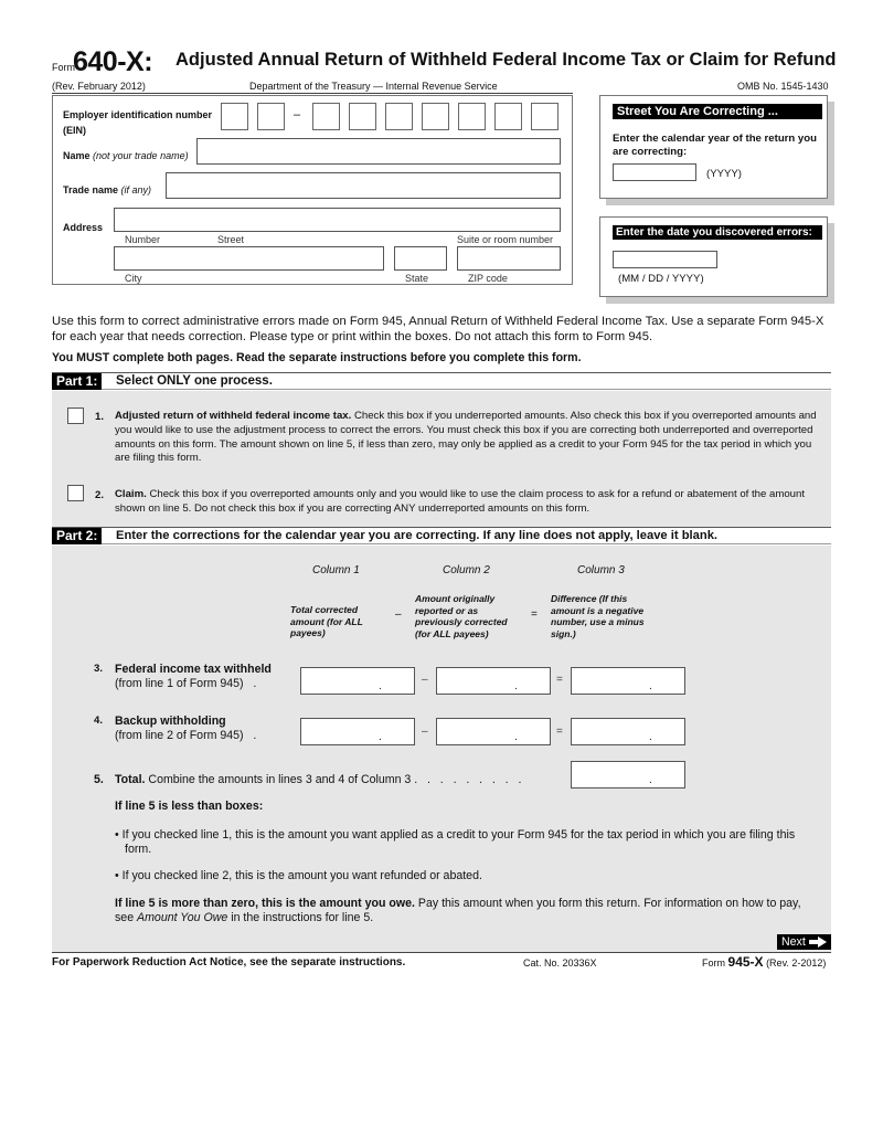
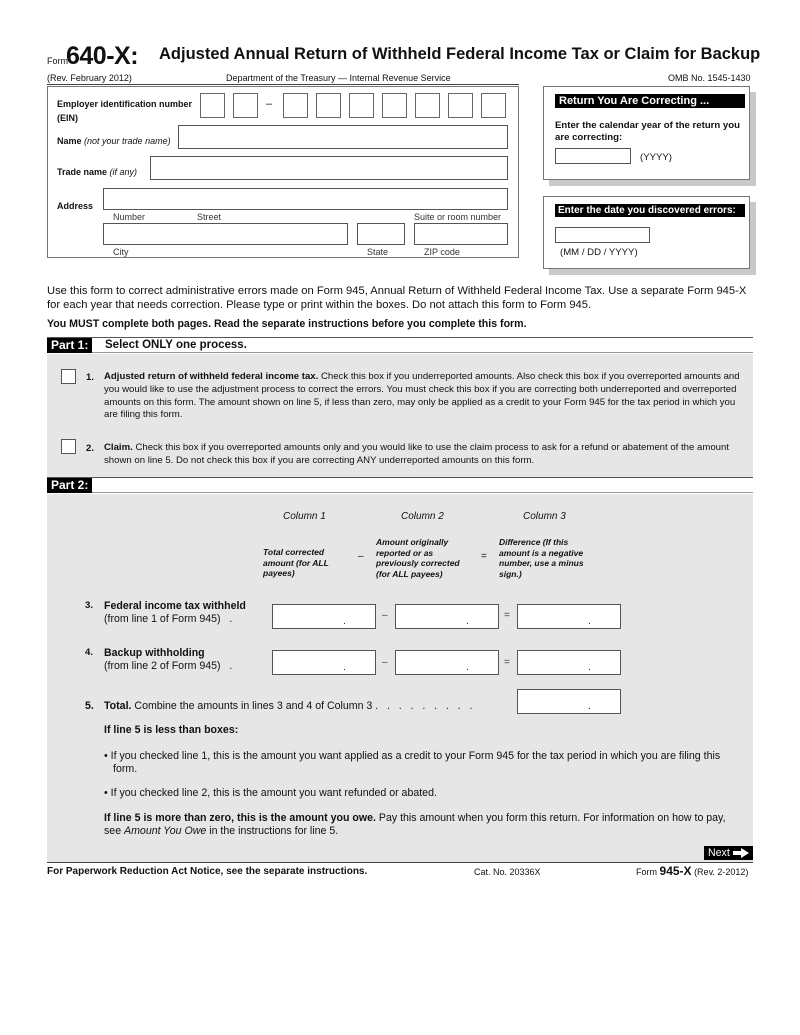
  Form
  640-X:
- Adjusted Annual Return of Withheld Federal Income Tax or Claim for Refund
+ Adjusted Annual Return of Withheld Federal Income Tax or Claim for Backup
  (Rev. February 2012)
  Department of the Treasury — Internal Revenue Service
  OMB No. 1545-1430
  Employer identification number
  (EIN)
  –
  Name (not your trade name)
  Trade name (if any)
  Address
  Number
  Street
  Suite or room number
  City
  State
  ZIP code
- Street You Are Correcting ...
+ Return You Are Correcting ...
  Enter the calendar year of the return you are correcting:
  (YYYY)
  Enter the date you discovered errors:
  (MM / DD / YYYY)
  Use this form to correct administrative errors made on Form 945, Annual Return of Withheld Federal Income Tax. Use a separate Form 945-X for each year that needs correction. Please type or print within the boxes. Do not attach this form to Form 945.
  You MUST complete both pages. Read the separate instructions before you complete this form.
  Part 1:
  Select ONLY one process.
  1.
  Adjusted return of withheld federal income tax. Check this box if you underreported amounts. Also check this box if you overreported amounts and you would like to use the adjustment process to correct the errors. You must check this box if you are correcting both underreported and overreported amounts on this form. The amount shown on line 5, if less than zero, may only be applied as a credit to your Form 945 for the tax period in which you are filing this form.
  2.
  Claim. Check this box if you overreported amounts only and you would like to use the claim process to ask for a refund or abatement of the amount shown on line 5. Do not check this box if you are correcting ANY underreported amounts on this form.
  Part 2:
- Enter the corrections for the calendar year you are correcting. If any line does not apply, leave it blank.
  Column 1
  Column 2
  Column 3
  Total corrected amount (for ALL payees)
  –
  Amount originally reported or as previously corrected (for ALL payees)
  =
  Difference (If this amount is a negative number, use a minus sign.)
  3.
  Federal income tax withheld
  (from line 1 of Form 945) .
  .
  –
  .
  =
  .
  4.
  Backup withholding
  (from line 2 of Form 945) .
  .
  –
  .
  =
  .
  5.
  Total. Combine the amounts in lines 3 and 4 of Column 3 . . . . . . . . .
  .
  If line 5 is less than boxes:
  • If you checked line 1, this is the amount you want applied as a credit to your Form 945 for the tax period in which you are filing this form.
  • If you checked line 2, this is the amount you want refunded or abated.
  If line 5 is more than zero, this is the amount you owe. Pay this amount when you form this return. For information on how to pay, see Amount You Owe in the instructions for line 5.
  Next
  For Paperwork Reduction Act Notice, see the separate instructions.
  Cat. No. 20336X
  Form 945-X (Rev. 2-2012)
